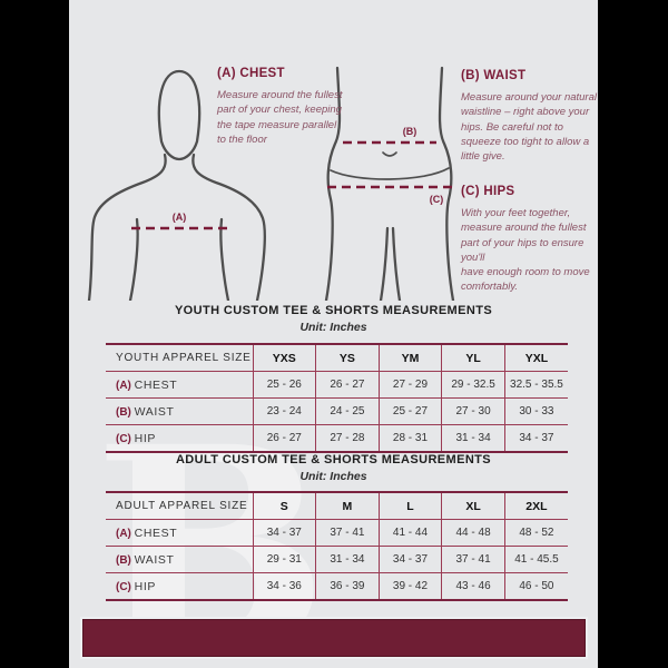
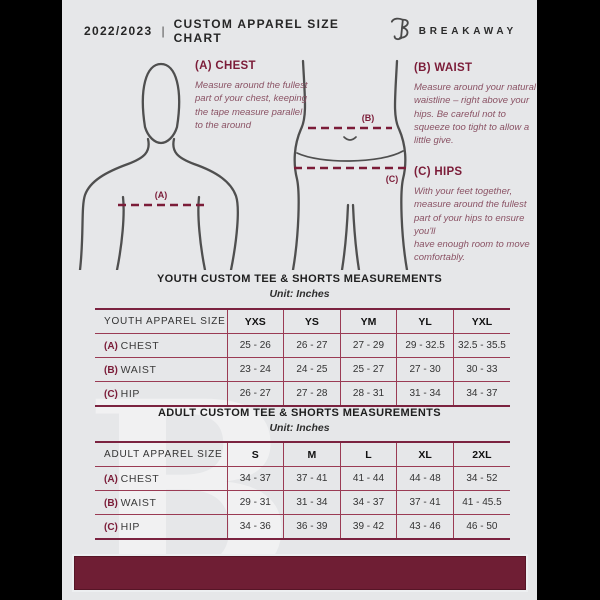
  B
+ 2022/2023
+ |
+ CUSTOM APPAREL SIZE CHART
+ BREAKAWAY
  (A)
  (B)
  (C)
  (A) CHEST
- Measure around the fullest part of your chest, keeping the tape measure parallel to the floor
+ Measure around the fullest part of your chest, keeping the tape measure parallel to the around
  (B) WAIST
  Measure around your natural waistline – right above your hips. Be careful not to squeeze too tight to allow a little give.
  (C) HIPS
  With your feet together, measure around the fullest part of your hips to ensure you'll
  have enough room to move comfortably.
  YOUTH CUSTOM TEE & SHORTS MEASUREMENTS
  Unit: Inches
  YOUTH APPAREL SIZE	YXS	YS	YM	YL	YXL
  (A) CHEST	25 - 26	26 - 27	27 - 29	29 - 32.5	32.5 - 35.5
  (B) WAIST	23 - 24	24 - 25	25 - 27	27 - 30	30 - 33
  (C) HIP	26 - 27	27 - 28	28 - 31	31 - 34	34 - 37
  ADULT CUSTOM TEE & SHORTS MEASUREMENTS
  Unit: Inches
  ADULT APPAREL SIZE	S	M	L	XL	2XL
- (A) CHEST	34 - 37	37 - 41	41 - 44	44 - 48	48 - 52
+ (A) CHEST	34 - 37	37 - 41	41 - 44	44 - 48	34 - 52
  (B) WAIST	29 - 31	31 - 34	34 - 37	37 - 41	41 - 45.5
  (C) HIP	34 - 36	36 - 39	39 - 42	43 - 46	46 - 50
